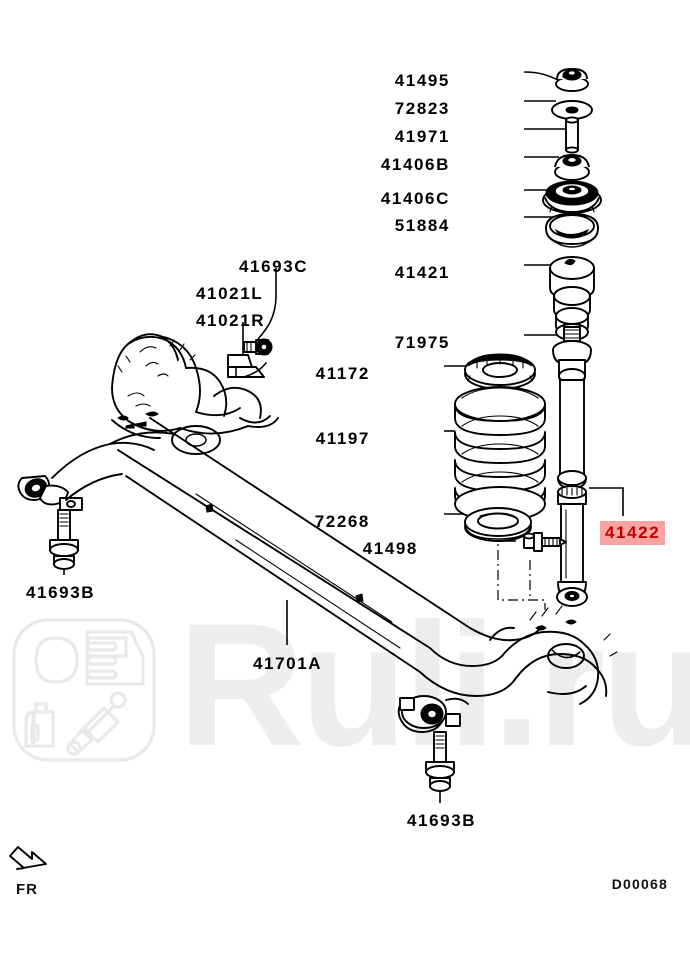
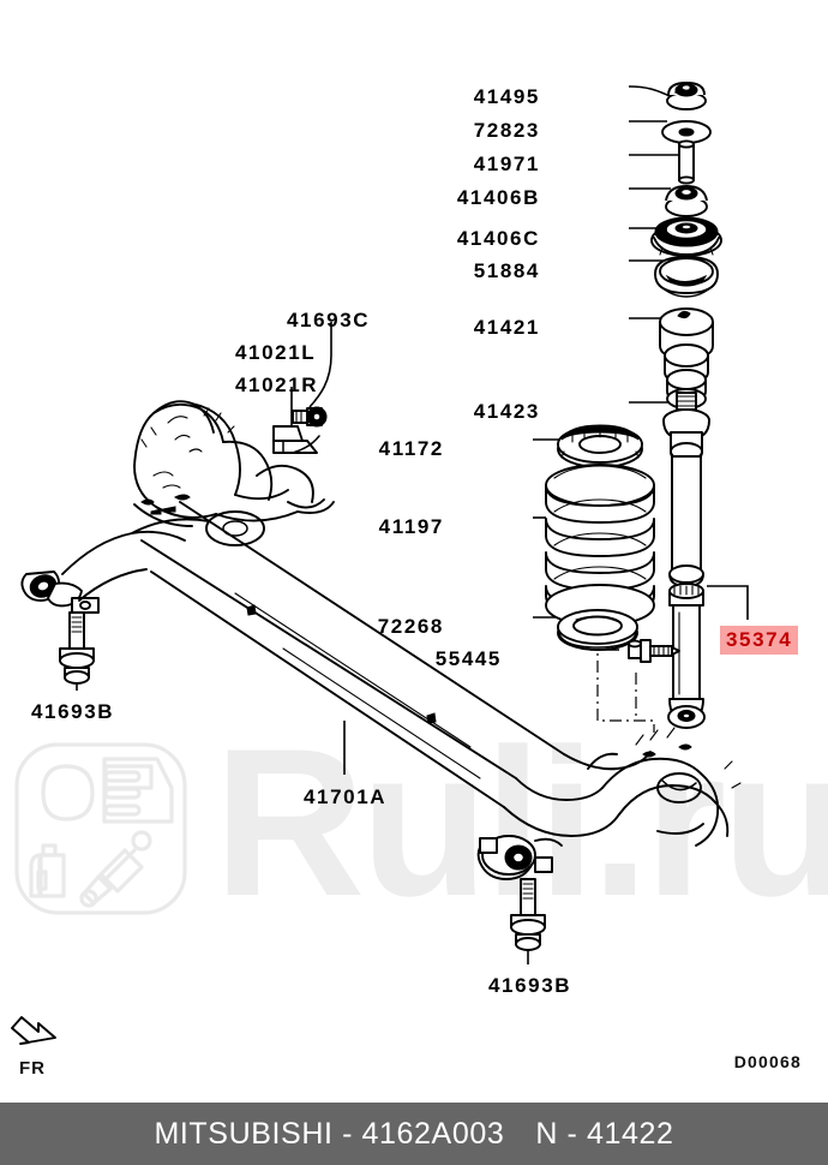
  Ruli.ru
  41495
  72823
  41971
  41406B
  41406C
  51884
  41421
- 71975
+ 41423
  41172
  41197
  72268
- 41498
+ 55445
- 41422
+ 35374
  41693C
  41021L
  41021R
  41693B
  41701A
  41693B
  FR
  D00068
+ MITSUBISHI - 4162A003 N - 41422
